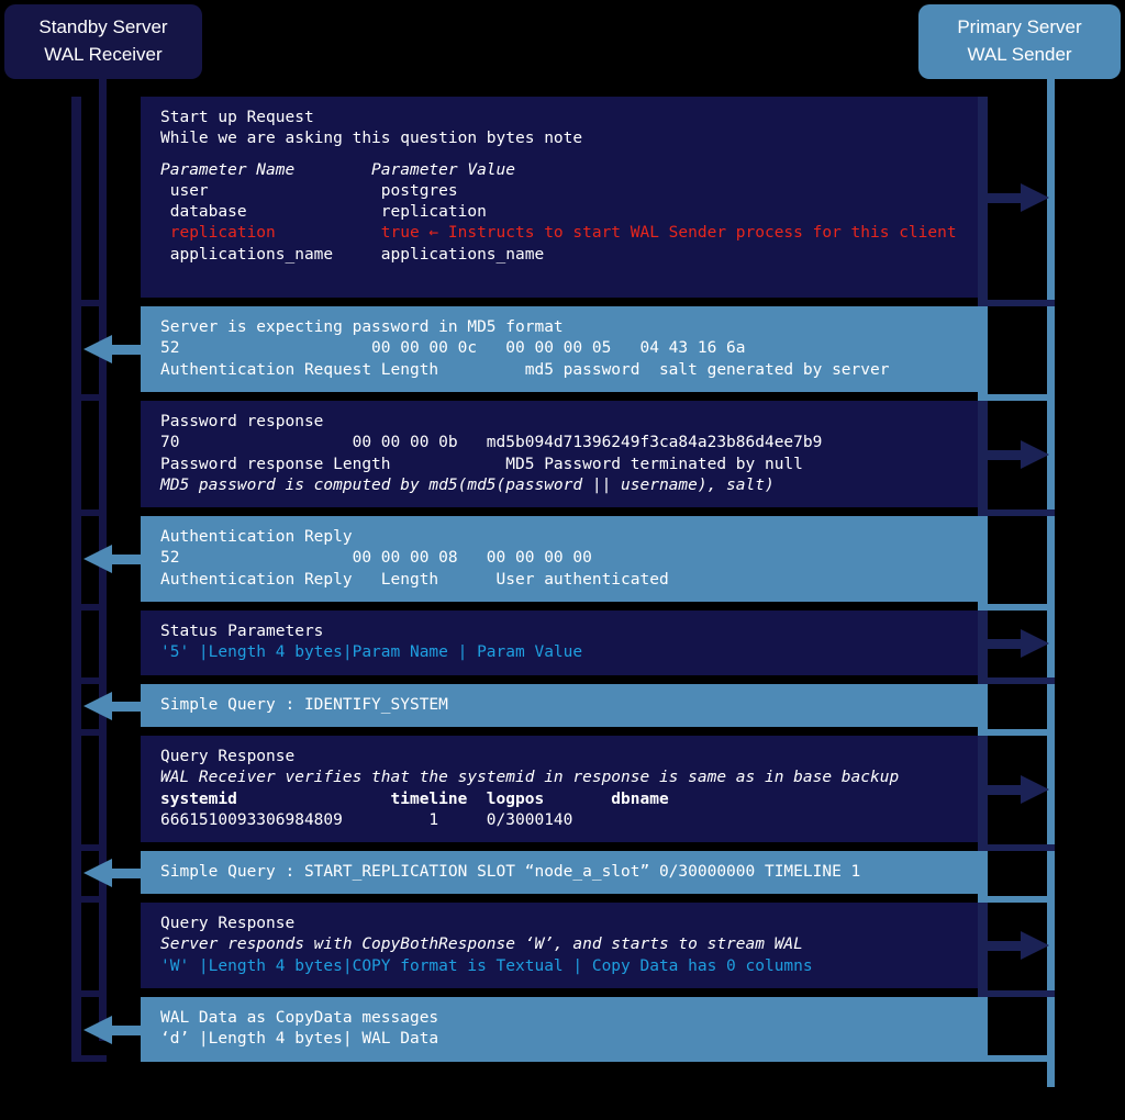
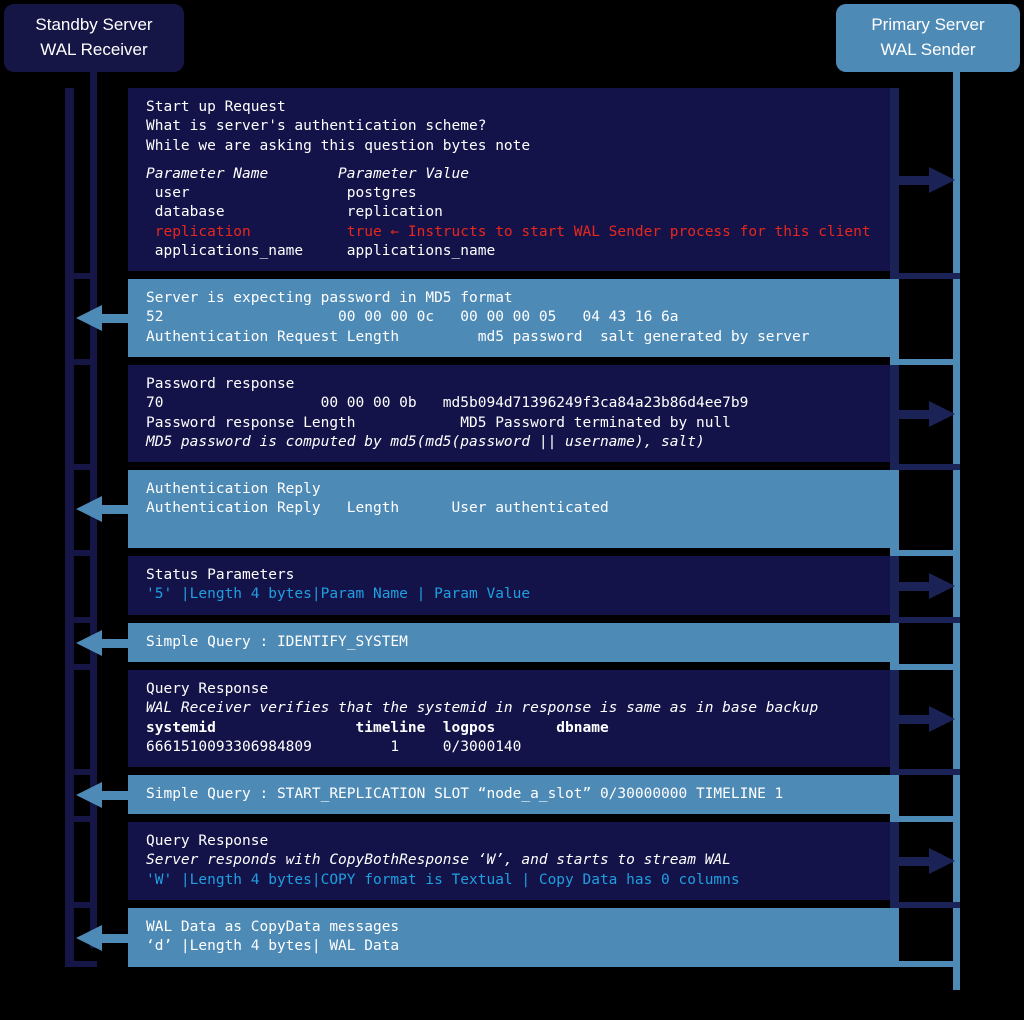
  Standby Server
  WAL Receiver
  Primary Server
  WAL Sender
  Start up Request
+ What is server's authentication scheme?
  While we are asking this question bytes note
  Parameter Name Parameter Value
  user postgres
  database replication
  replication true ← Instructs to start WAL Sender process for this client
  applications_name applications_name
  Server is expecting password in MD5 format
  52 00 00 00 0c 00 00 00 05 04 43 16 6a
  Authentication Request Length md5 password salt generated by server
  Password response
  70 00 00 00 0b md5b094d71396249f3ca84a23b86d4ee7b9
  Password response Length MD5 Password terminated by null
  MD5 password is computed by md5(md5(password || username), salt)
  Authentication Reply
- 52 00 00 00 08 00 00 00 00
  Authentication Reply Length User authenticated
  Status Parameters
  '5' |Length 4 bytes|Param Name | Param Value
  Simple Query : IDENTIFY_SYSTEM
  Query Response
  WAL Receiver verifies that the systemid in response is same as in base backup
  systemid timeline logpos dbname
  6661510093306984809 1 0/3000140
  Simple Query : START_REPLICATION SLOT “node_a_slot” 0/30000000 TIMELINE 1
  Query Response
  Server responds with CopyBothResponse ‘W’, and starts to stream WAL
  'W' |Length 4 bytes|COPY format is Textual | Copy Data has 0 columns
  WAL Data as CopyData messages
  ‘d’ |Length 4 bytes| WAL Data
